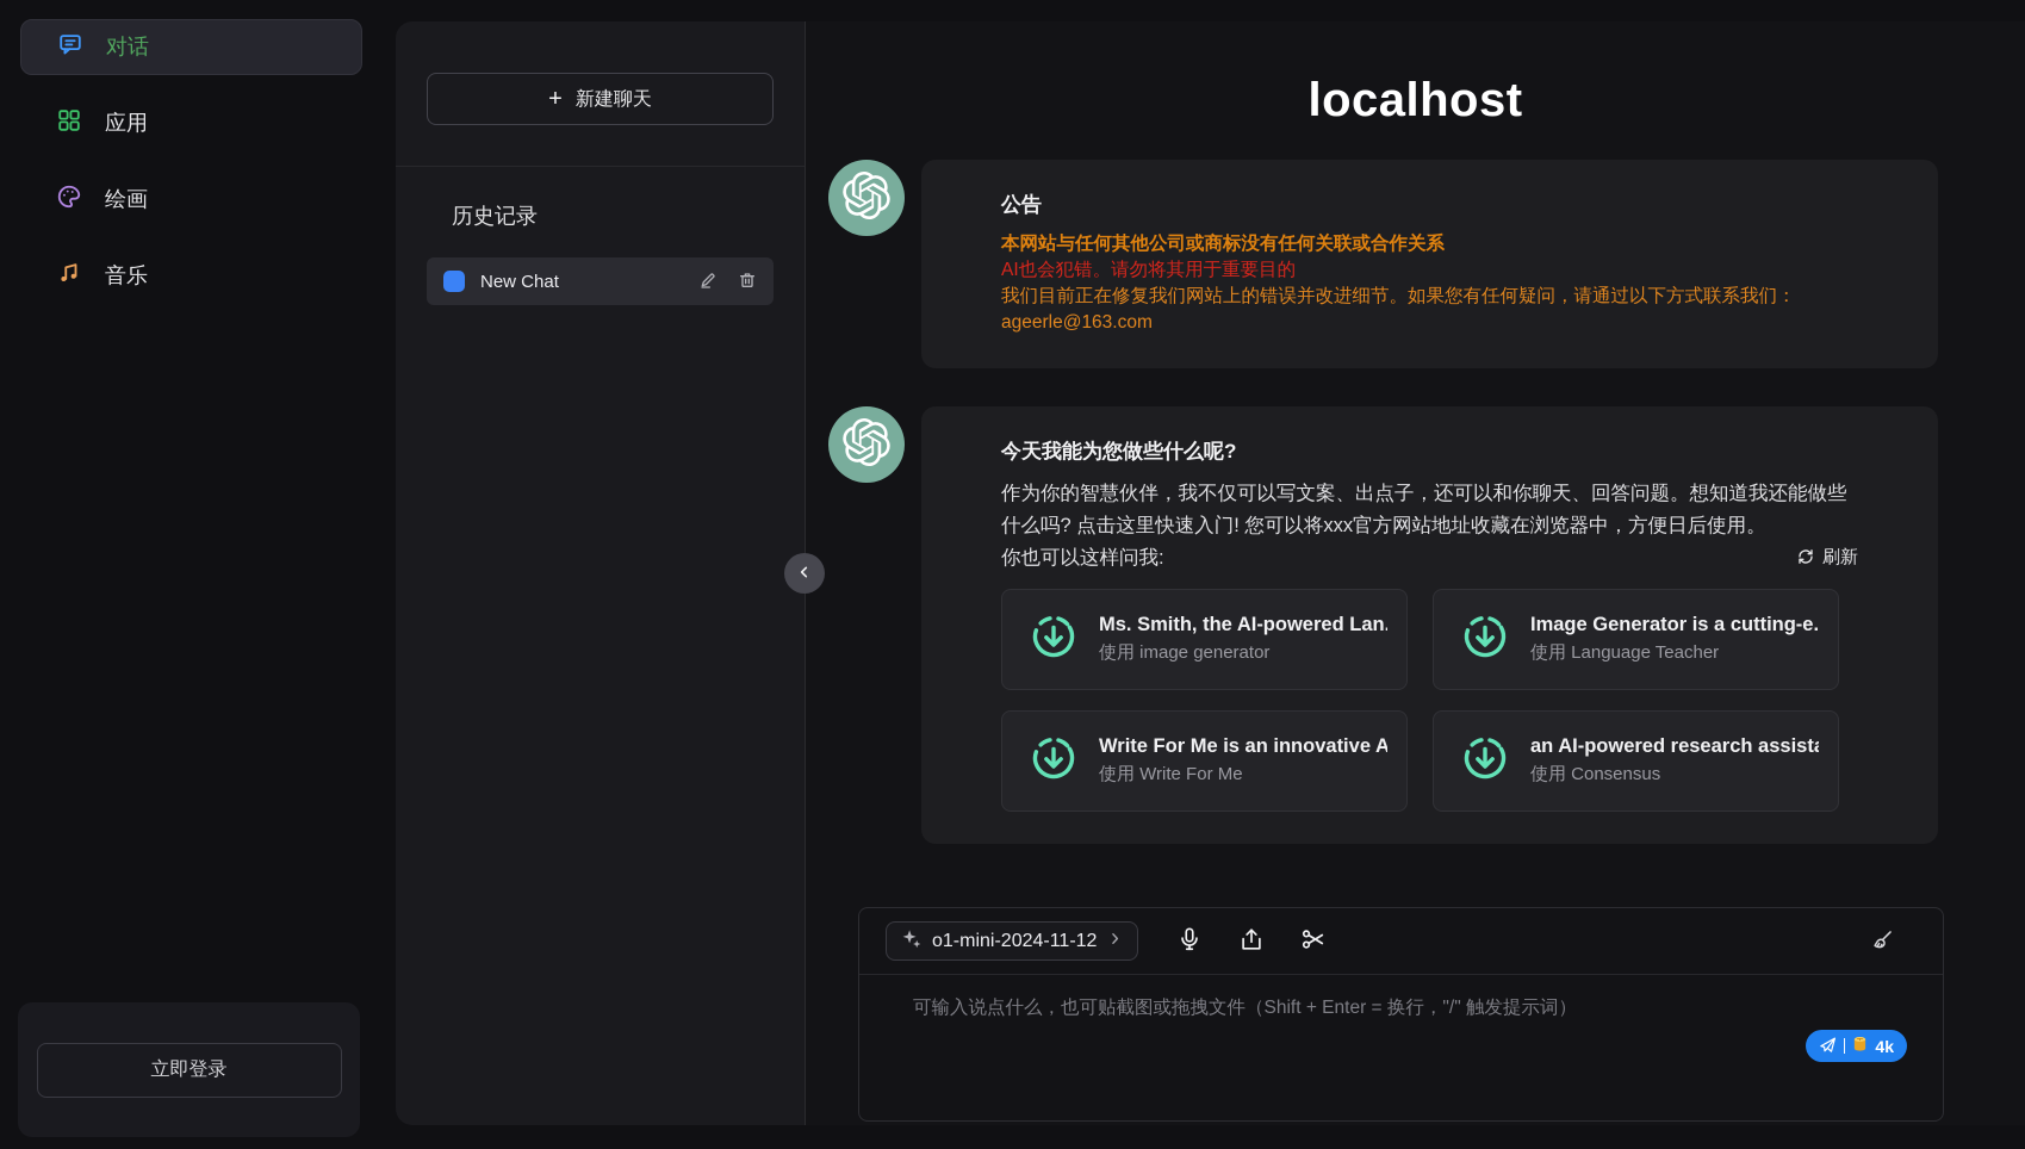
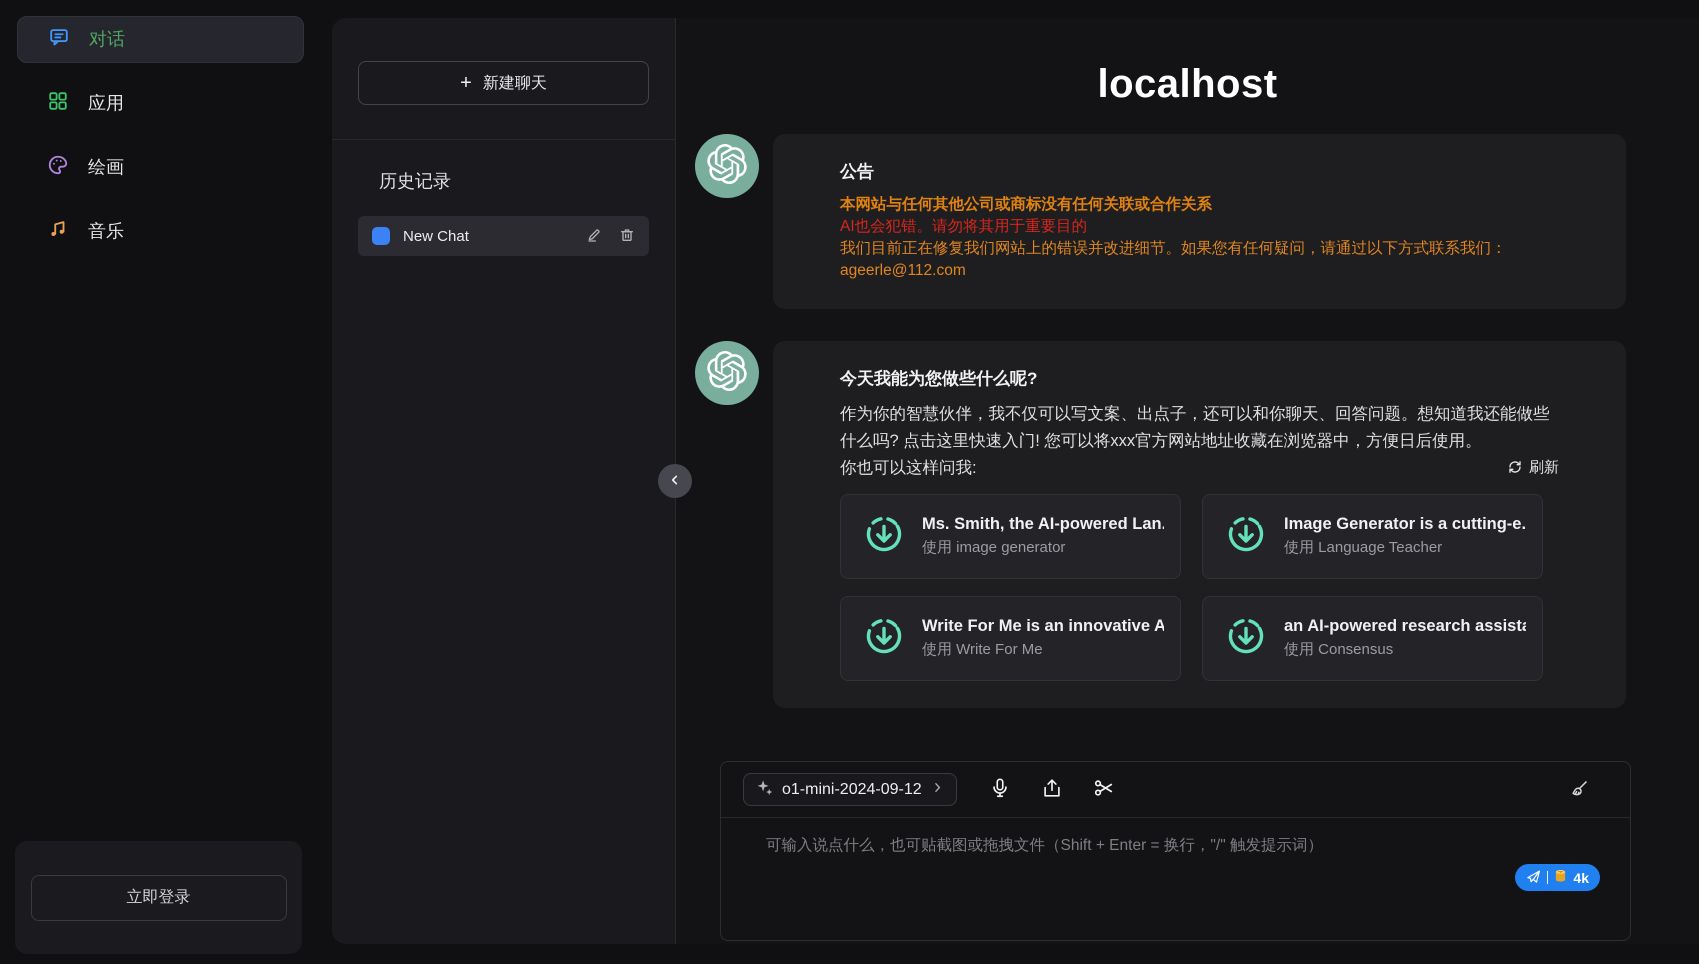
  对话
  应用
  绘画
  音乐
  立即登录
  +
  新建聊天
  历史记录
  New Chat
  localhost
  公告
  本网站与任何其他公司或商标没有任何关联或合作关系
  AI也会犯错。请勿将其用于重要目的
  我们目前正在修复我们网站上的错误并改进细节。如果您有任何疑问，请通过以下方式联系我们：
- ageerle@163.com
+ ageerle@112.com
  今天我能为您做些什么呢?
  作为你的智慧伙伴，我不仅可以写文案、出点子，还可以和你聊天、回答问题。想知道我还能做些什么吗? 点击这里快速入门! 您可以将xxx官方网站地址收藏在浏览器中，方便日后使用。
  你也可以这样问我:
  刷新
  Ms. Smith, the AI-powered Lan.
  使用 image generator
  Image Generator is a cutting-e.
  使用 Language Teacher
  Write For Me is an innovative A
  使用 Write For Me
  an AI-powered research assist
  使用 Consensus
- o1-mini-2024-11-12
+ o1-mini-2024-09-12
  可输入说点什么，也可贴截图或拖拽文件（Shift + Enter = 换行，"/" 触发提示词）
  4k
